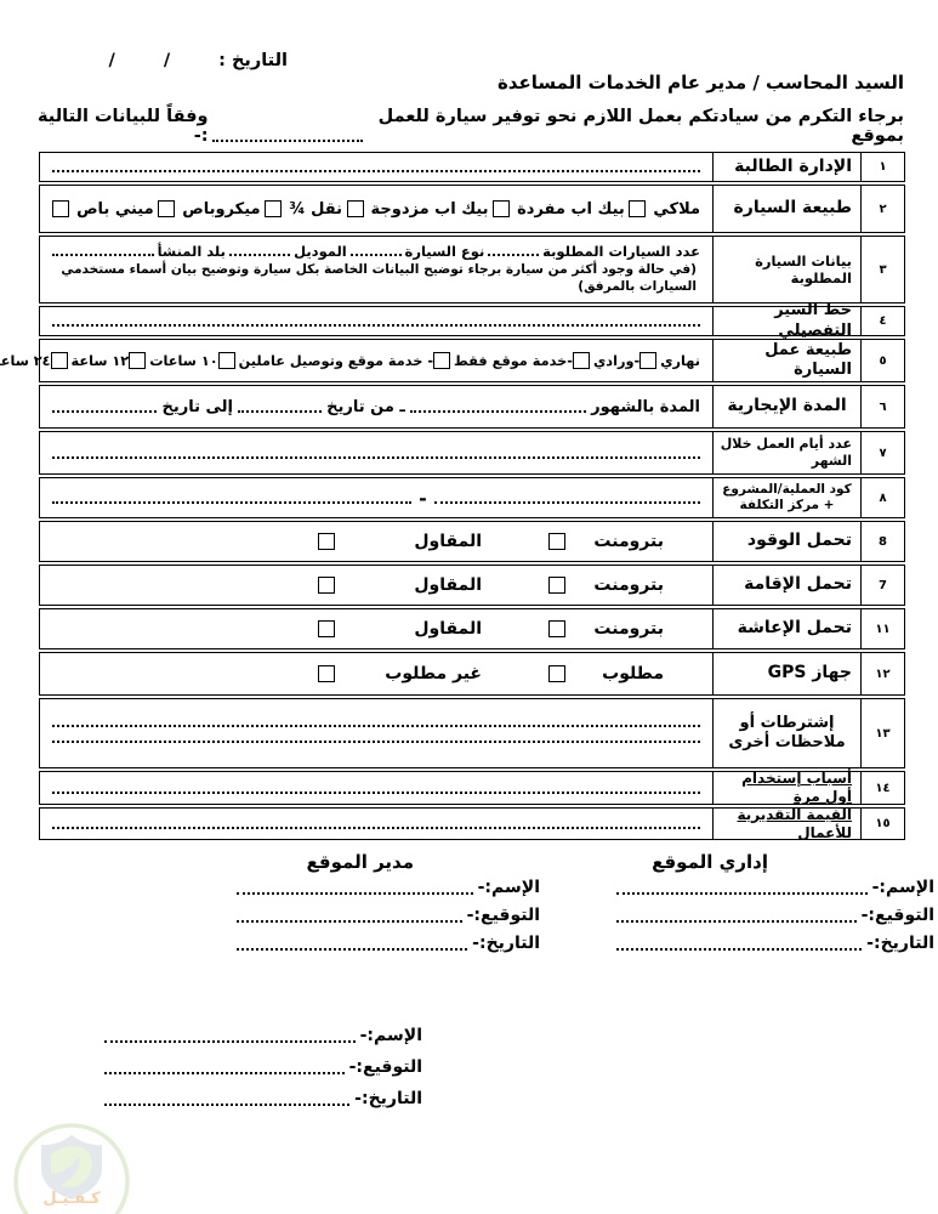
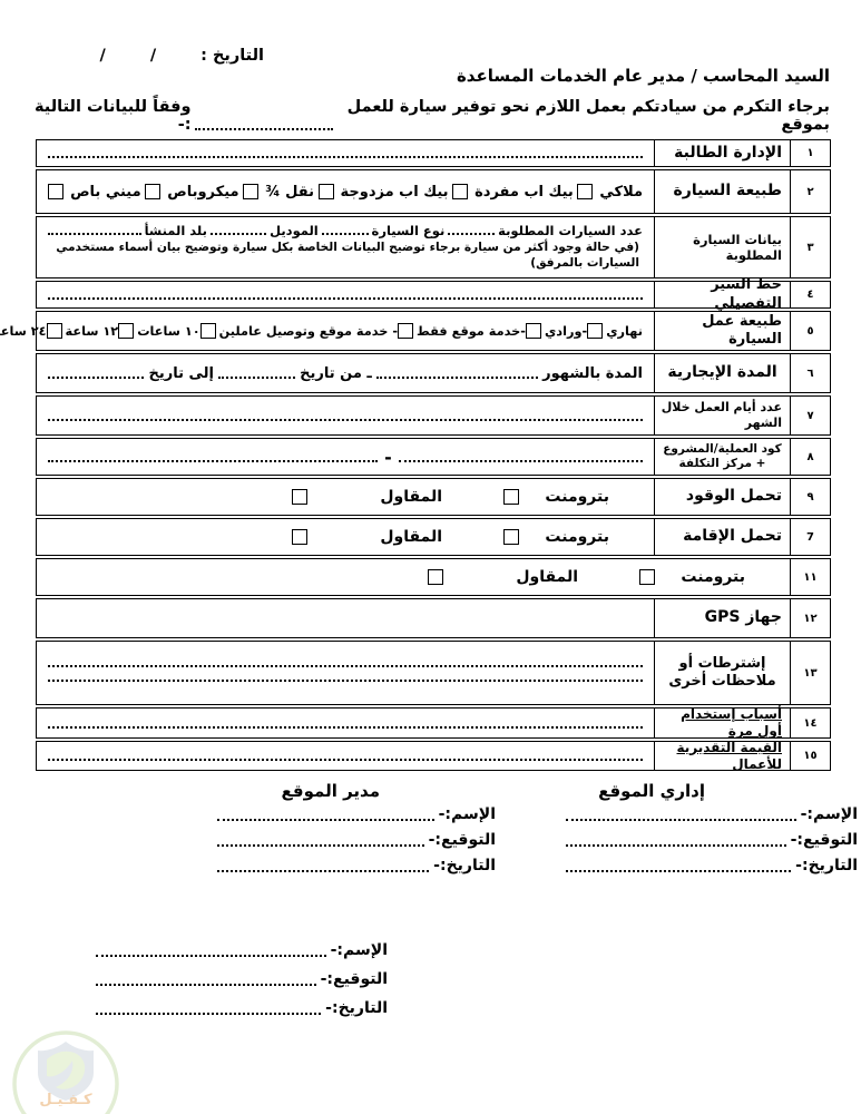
  التاريخ :
  /
  /
  السيد المحاسب / مدير عام الخدمات المساعدة
  برجاء التكرم من سيادتكم بعمل اللازم نحو توفير سيارة للعمل بموقع
  وفقاً للبيانات التالية :-
  ١
  الإدارة الطالبة
  ٢
  طبيعة السيارة
  ملاكي
  بيك اب مفردة
  بيك اب مزدوجة
  نقل ¾
  ميكروباص
  ميني باص
  ٣
  بيانات السيارة المطلوبة
  عدد السيارات المطلوبة
  نوع السيارة
  الموديل
  بلد المنشأ
  (في حالة وجود أكثر من سيارة برجاء توضيح البيانات الخاصة بكل سيارة وتوضيح بيان أسماء مستخدمي السيارات بالمرفق)
  ٤
  خط السير التفصيلي
  ٥
  طبيعة عمل السيارة
  نهاري
  -ورادي
  -خدمة موقع فقط
  - خدمة موقع وتوصيل عاملين
  ١٠ ساعات
  ١٢ ساعة
  ٢٤ ساع
  ٦
  المدة الإيجارية
  المدة بالشهور
  ـ من تاريخ
  إلى تاريخ
  ٧
  عدد أيام العمل خلال الشهر
  ٨
  كود العملية/المشروع + مركز التكلفة
  -
- 8
+ ٩
  تحمل الوقود
  بترومنت
  المقاول
  7
  تحمل الإقامة
  بترومنت
  المقاول
  ١١
- تحمل الإعاشة
  بترومنت
  المقاول
  ١٢
  جهاز GPS
- مطلوب
- غير مطلوب
  ١٣
  إشترطات أو ملاحظات أخرى
  ١٤
  أسباب إستخدام أول مرة
  ١٥
  القيمة التقديرية للأعمال
  إداري الموقع
  مدير الموقع
  الإسم:-
  التوقيع:-
  التاريخ:-
  الإسم:-
  التوقيع:-
  التاريخ:-
  الإسم:-
  التوقيع:-
  التاريخ:-
  كـفـيـل
